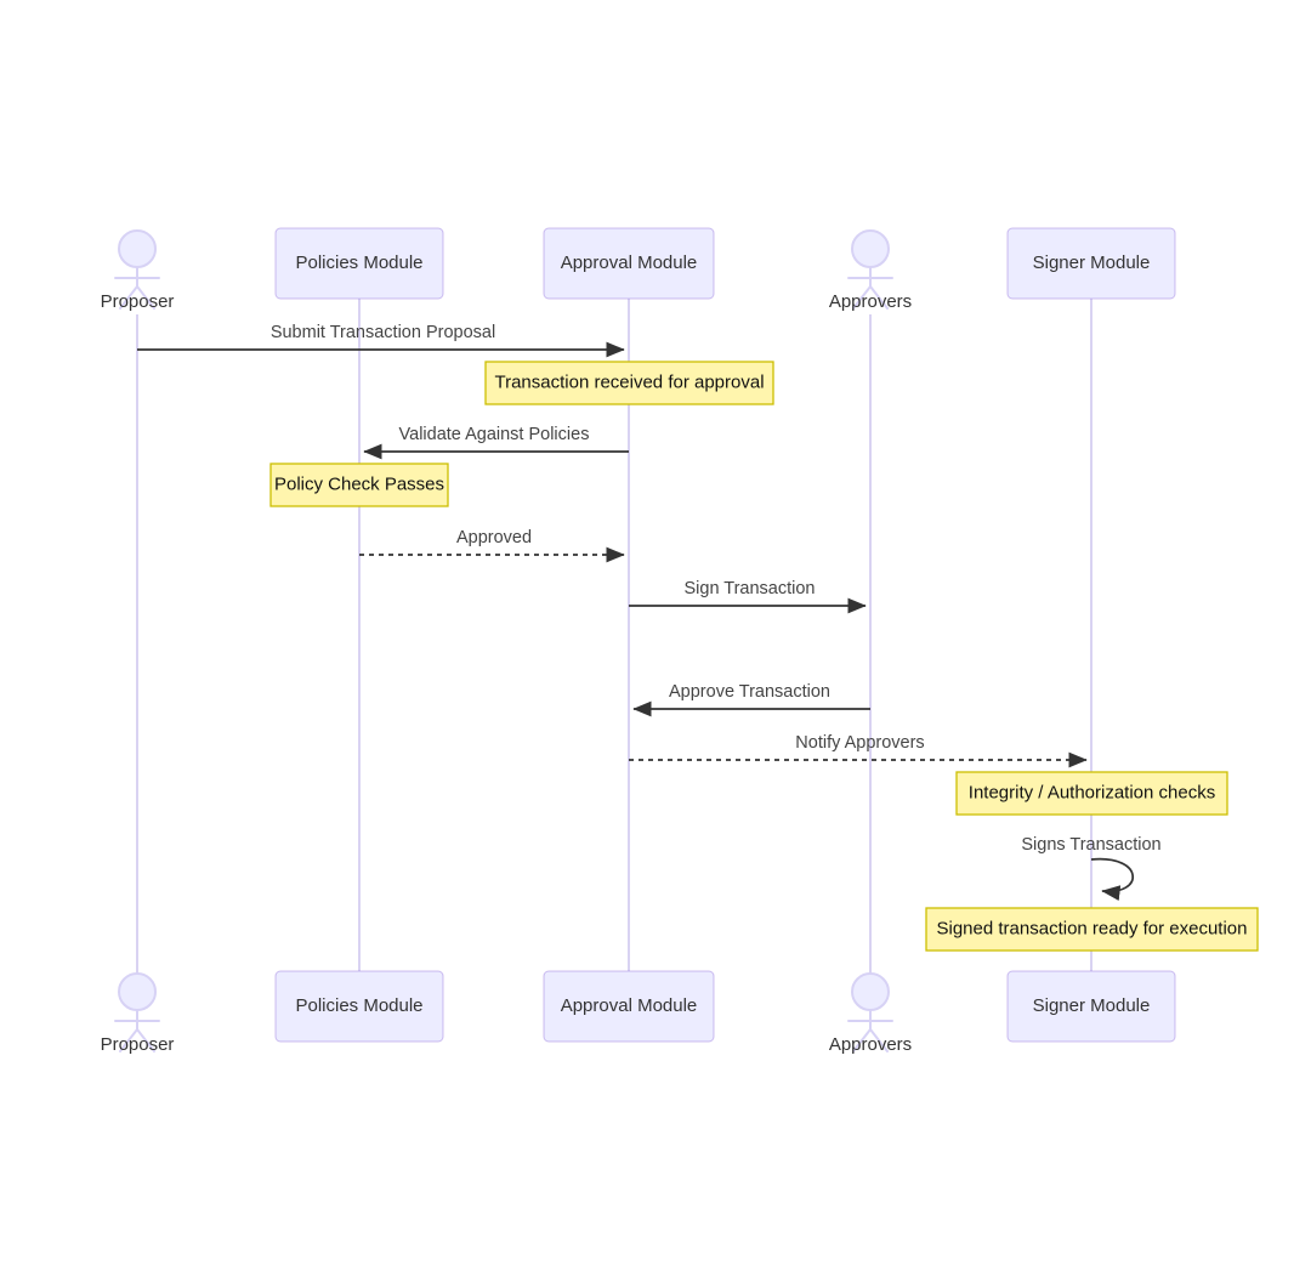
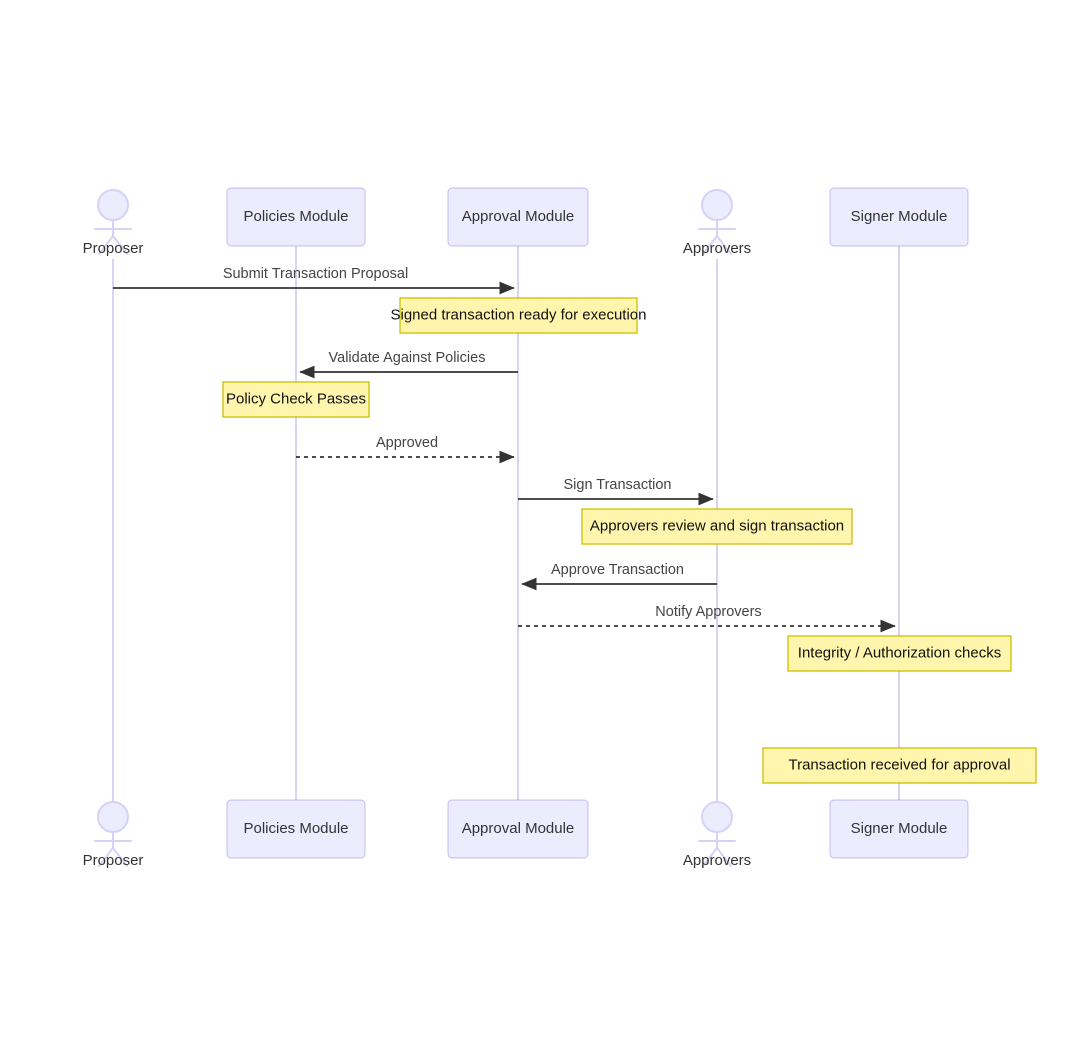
  Proposer
  Policies Module
  Approval Module
  Approvers
  Signer Module
  Proposer
  Policies Module
  Approval Module
  Approvers
  Signer Module
  Submit Transaction Proposal
  Validate Against Policies
  Approved
  Sign Transaction
  Approve Transaction
  Notify Approvers
- Signs Transaction
- Transaction received for approval
+ Signed transaction ready for execution
  Policy Check Passes
+ Approvers review and sign transaction
  Integrity / Authorization checks
- Signed transaction ready for execution
+ Transaction received for approval
